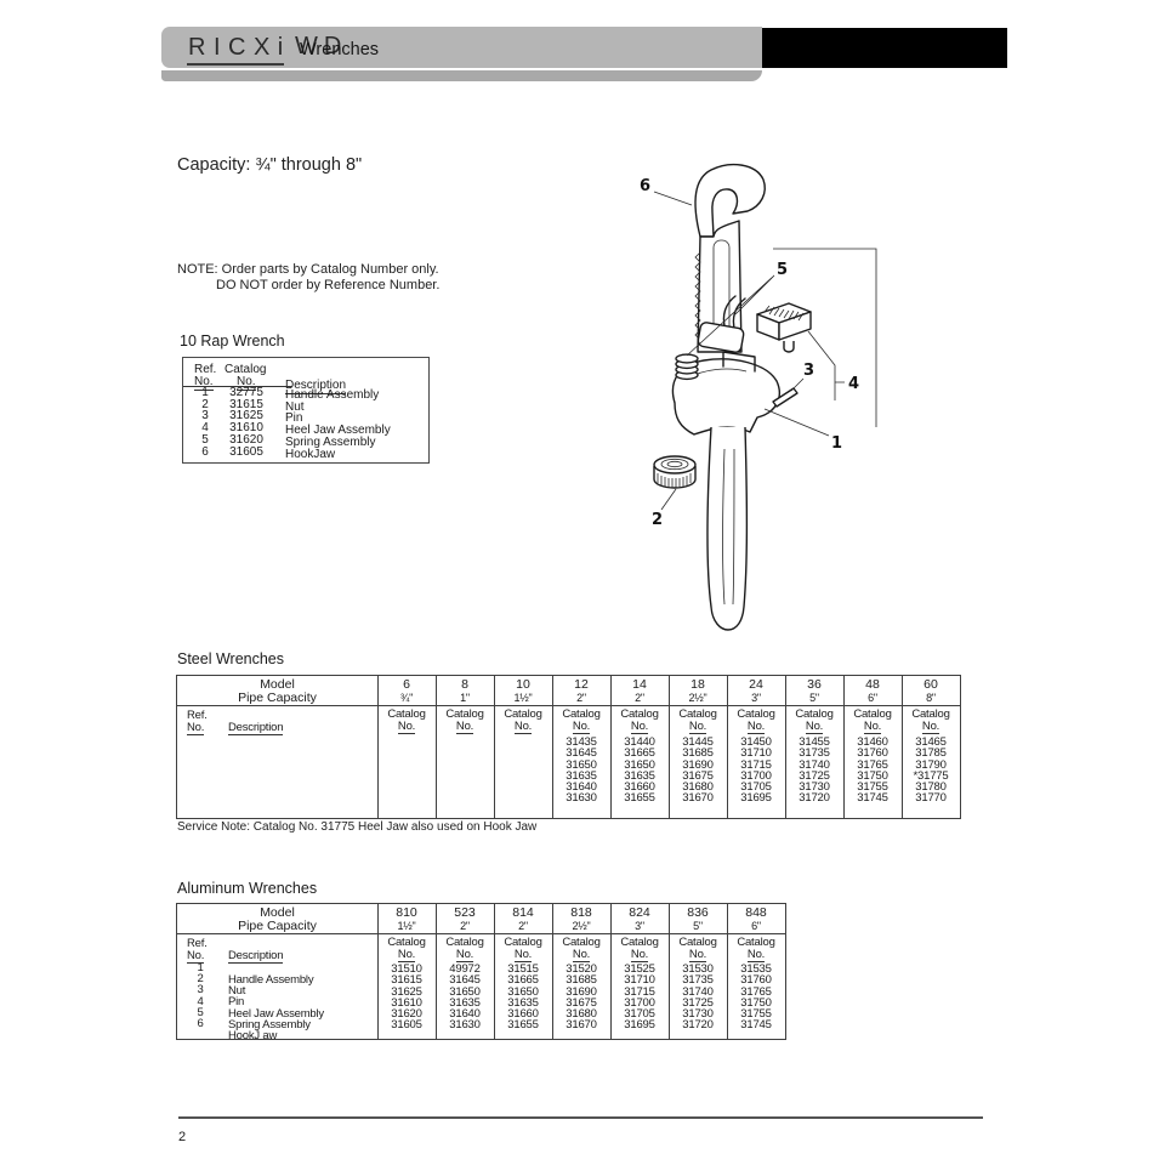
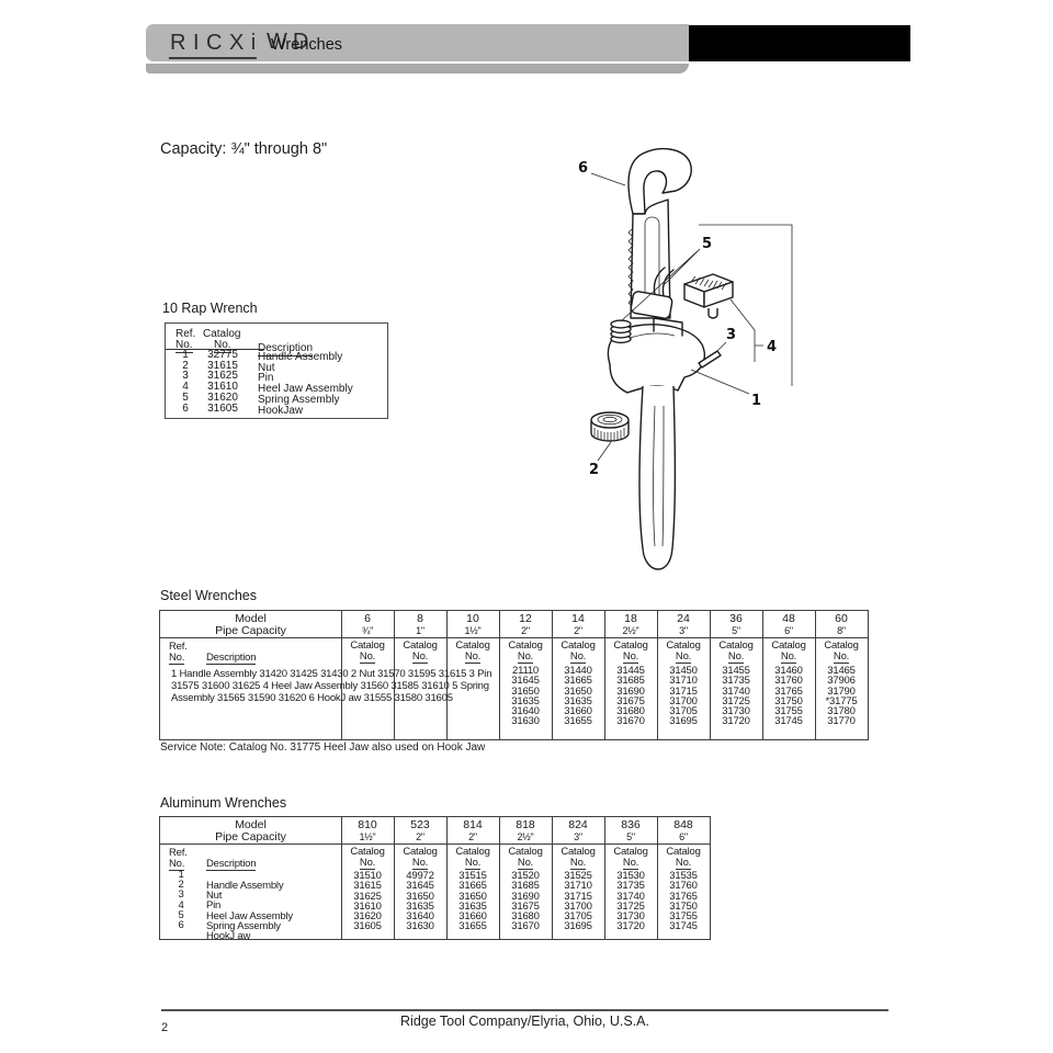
  RICXi
  WD
  Wrenches
  Capacity: ¾" through 8"
- NOTE: Order parts by Catalog Number only.
- DO NOT order by Reference Number.
  10 Rap Wrench
  Ref.
  No.
  Catalog
  No.
  escription
  1
  32775
  Handle Assembly
  2
  31615
  Nut
  3
  31625
  Pin
  4
  31610
  Heel Jaw Assembly
  5
  31620
  Spring Assembly
  6
  31605
  HookJaw
  6
  5
  4
  3
  1
  2
  Steel Wrenches
  Model
  Pipe Capacity
  Ref.
  No.
  Description
+ 1 Handle Assembly 31420 31425 31430 2 Nut 31570 31595 31615 3 Pin
+ 31575 31600 31625 4 Heel Jaw Assembly 31560 31585 31610 5 Spring
+ Assembly 31565 31590 31620 6 HookJ aw 31555 31580 31605
  Catalog
  No.
  Catalog
  No.
  Catalog
  No.
  Catalog
  No.
- 31435
+ 21110
  31645
  31650
  31635
  31640
  31630
  Catalog
  No.
  31440
  31665
  31650
  31635
  31660
  31655
  Catalog
  No.
  31445
  31685
  31690
  31675
  31680
  31670
  Catalog
  No.
  31450
  31710
  31715
  31700
  31705
  31695
  Catalog
  No.
  31455
  31735
  31740
  31725
  31730
  31720
  Catalog
  No.
  31460
  31760
  31765
  31750
  31755
  31745
  Catalog
  No.
  31465
- 31785
+ 37906
  31790
  *31775
  31780
  31770
  6
  ¾"
  8
  1"
  10
  1½"
  12
  2"
  14
  2"
  18
  2½"
  24
  3"
  36
  5"
  48
  6"
  60
  8"
  Service Note: Catalog No. 31775 Heel Jaw also used on Hook Jaw
  Aluminum Wrenches
  Model
  Pipe Capacity
  Ref.
  No.
  Description
  Catalog
  No.
  31510
  31615
  31625
  31610
  31620
  31605
  Catalog
  No.
  49972
  31645
  31650
  31635
  31640
  31630
  Catalog
  No.
  31515
  31665
  31650
  31635
  31660
  31655
  Catalog
  No.
  31520
  31685
  31690
  31675
  31680
  31670
  Catalog
  No.
  31525
  31710
  31715
  31700
  31705
  31695
  Catalog
  No.
  31530
  31735
  31740
  31725
  31730
  31720
  Catalog
  No.
  31535
  31760
  31765
  31750
  31755
  31745
  1
  2
  3
  4
  5
  6
  Handle Assembly
  Nut
  Pin
  Heel Jaw Assembly
  Spring Assembly
  HookJ aw
  810
  1½"
  523
  2"
  814
  2"
  818
  2½"
  824
  3"
  836
  5"
  848
  6"
+ Ridge Tool Company/Elyria, Ohio, U.S.A.
  2
